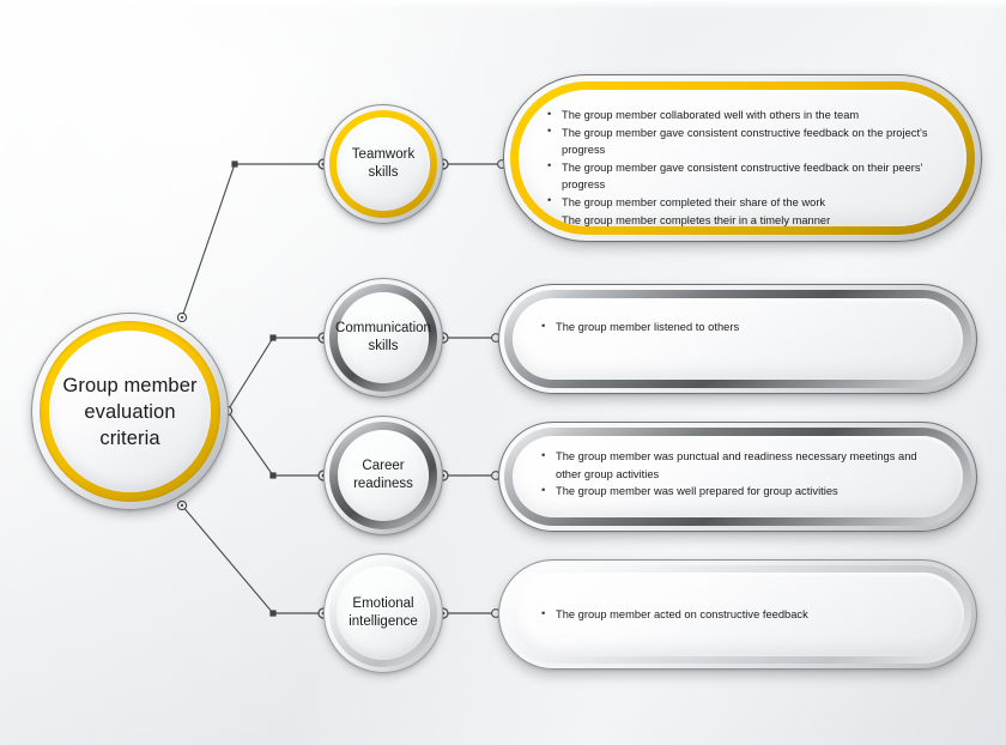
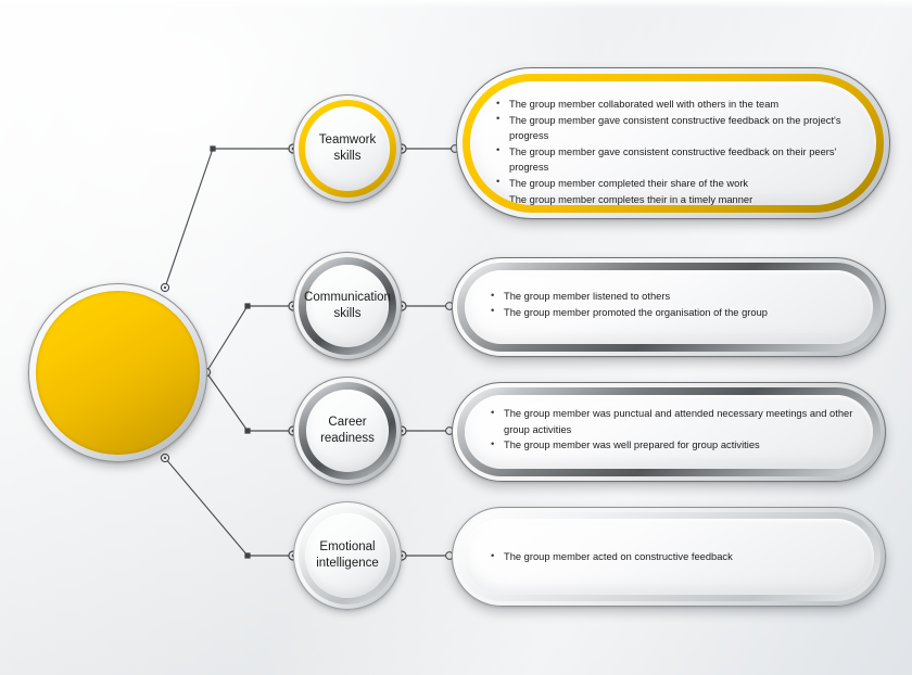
- Group member
- evaluation
- criteria
  Teamwork
  skills
  The group member collaborated well with others in the team
  The group member gave consistent constructive feedback on the project's progress
  The group member gave consistent constructive feedback on their peers' progress
  The group member completed their share of the work
  The group member completes their in a timely manner
  Communication
  skills
  The group member listened to others
+ The group member promoted the organisation of the group
  Career
  readiness
- The group member was punctual and readiness necessary meetings and other group activities
+ The group member was punctual and attended necessary meetings and other group activities
  The group member was well prepared for group activities
  Emotional
  intelligence
  The group member acted on constructive feedback
